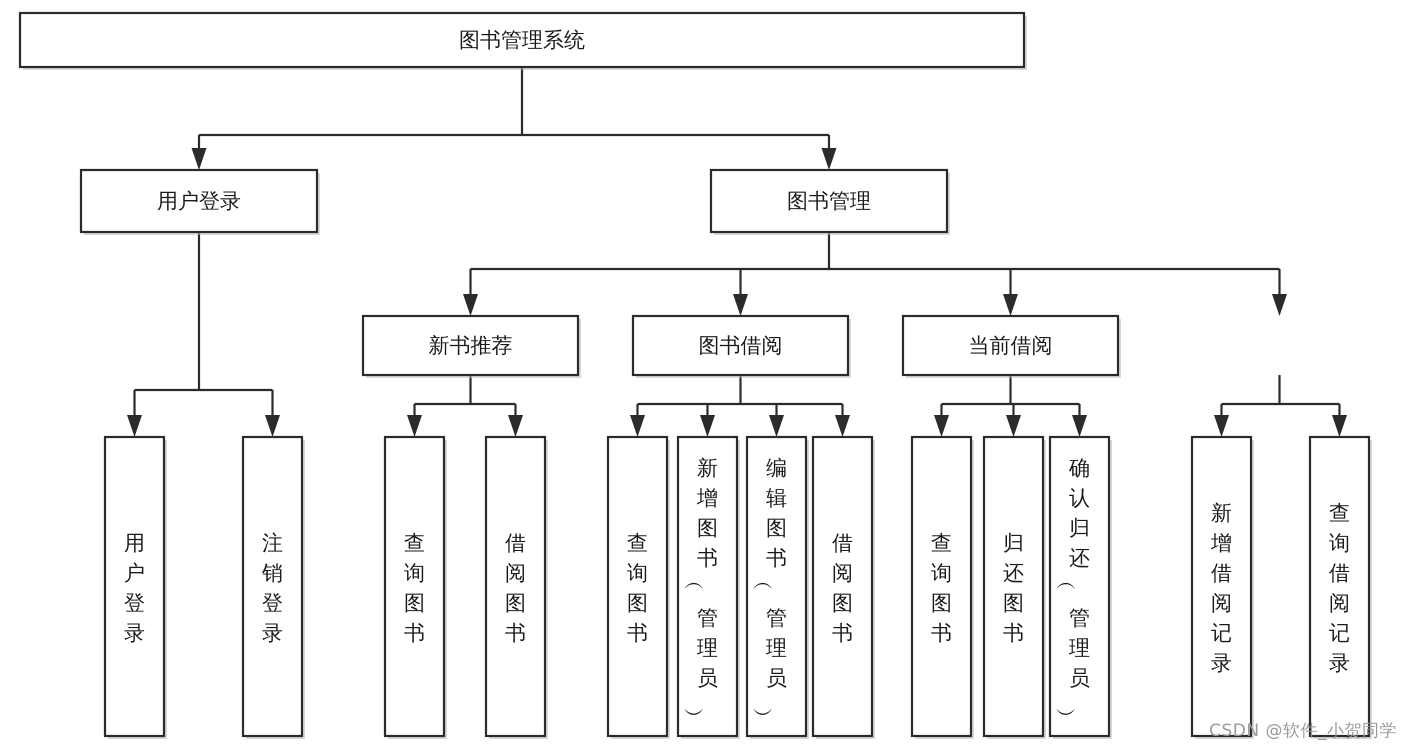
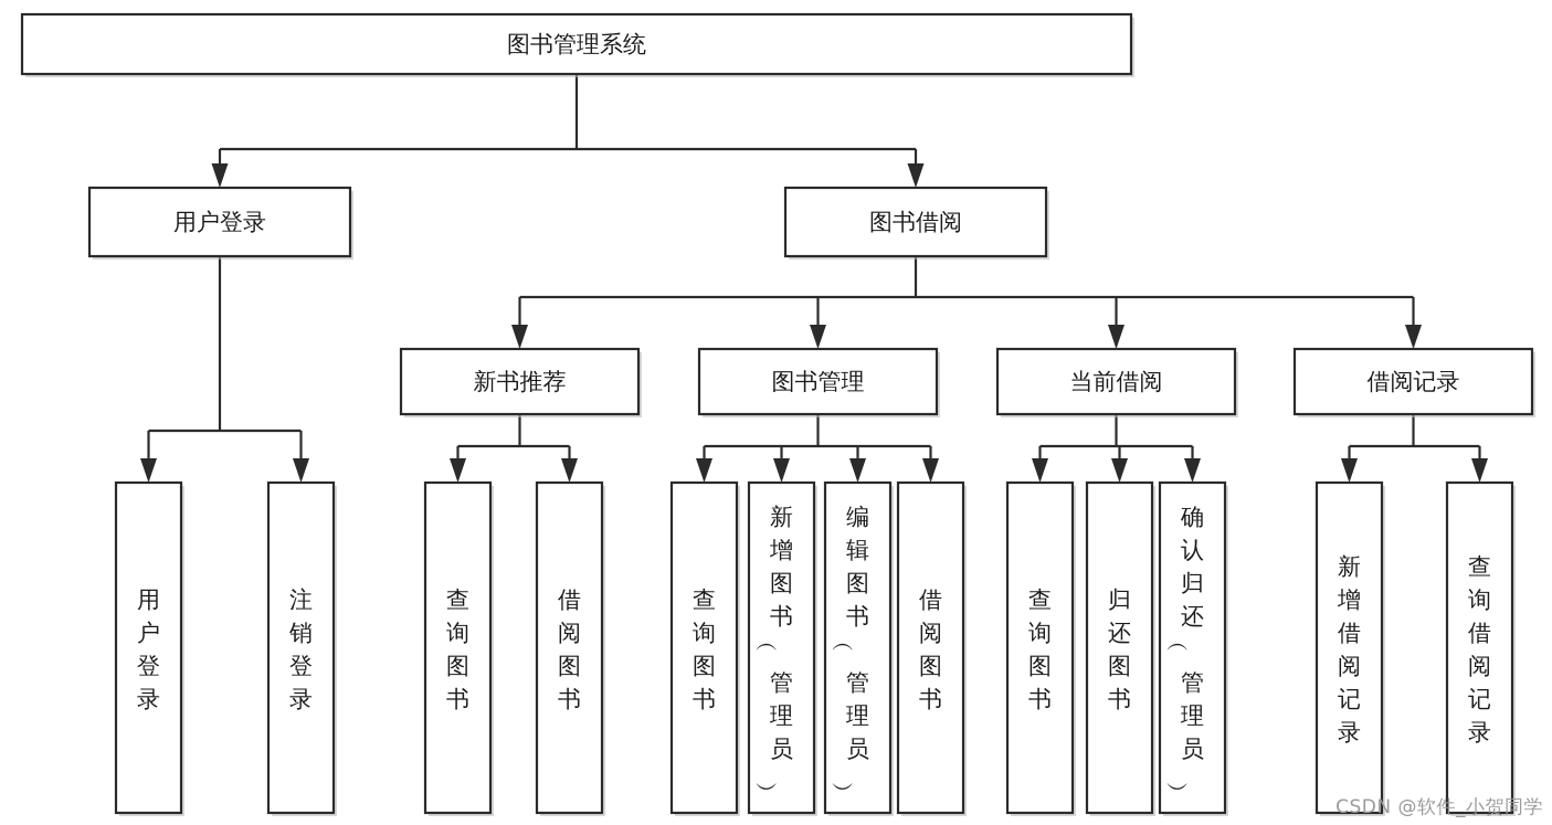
  图书管理系统
  用户登录
- 图书管理
+ 图书借阅
  新书推荐
- 图书借阅
+ 图书管理
  当前借阅
+ 借阅记录
  用户登录
  注销登录
  查询图书
  借阅图书
  查询图书
  新增图书管理员
  编辑图书管理员
  借阅图书
  查询图书
  归还图书
  确认归还管理员
  新增借阅记录
  查询借阅记录
  CSDN @软件_小贺同学
